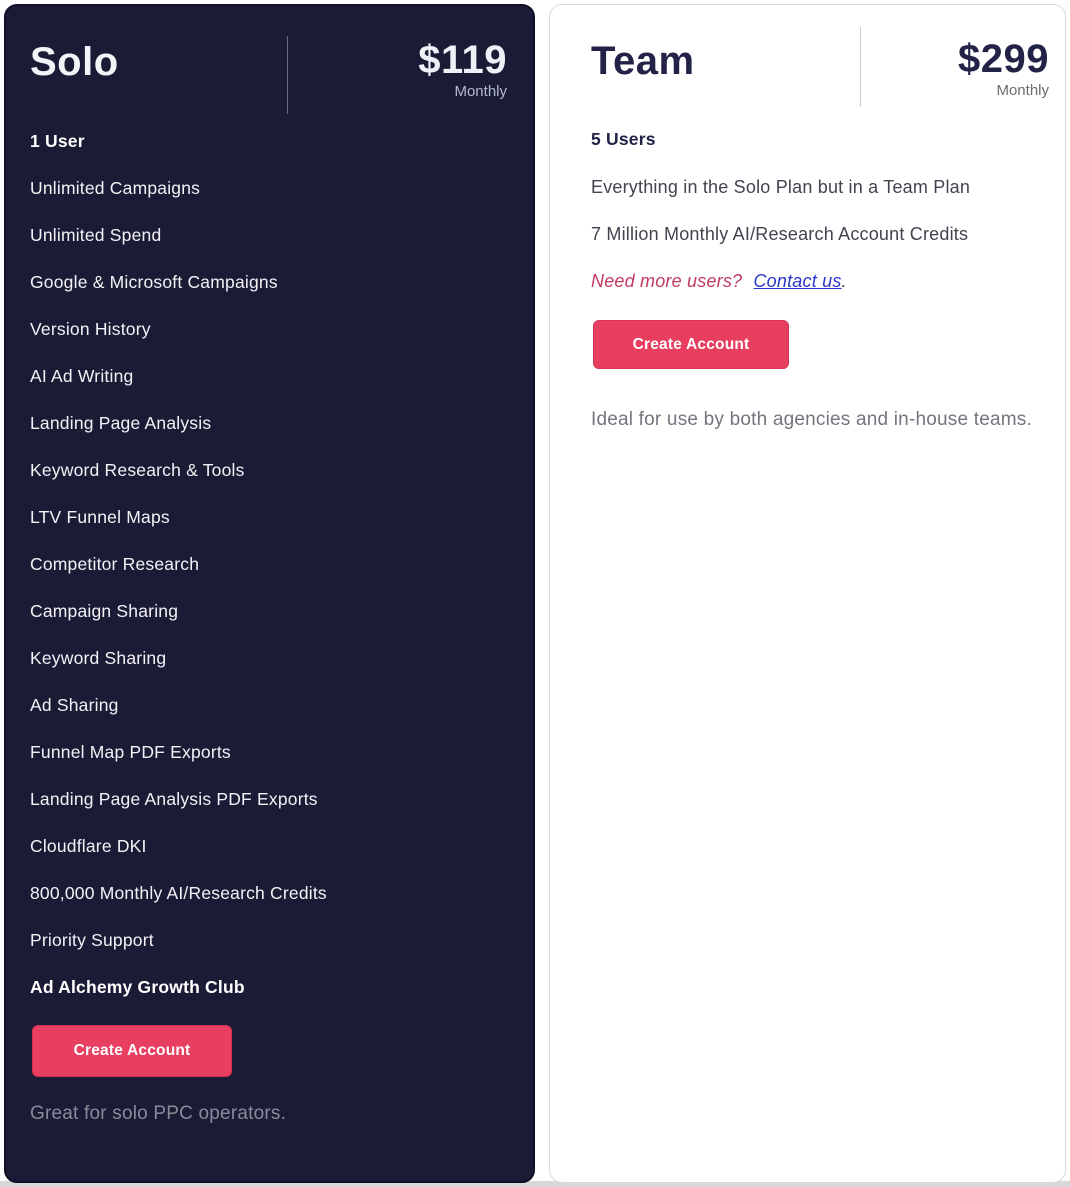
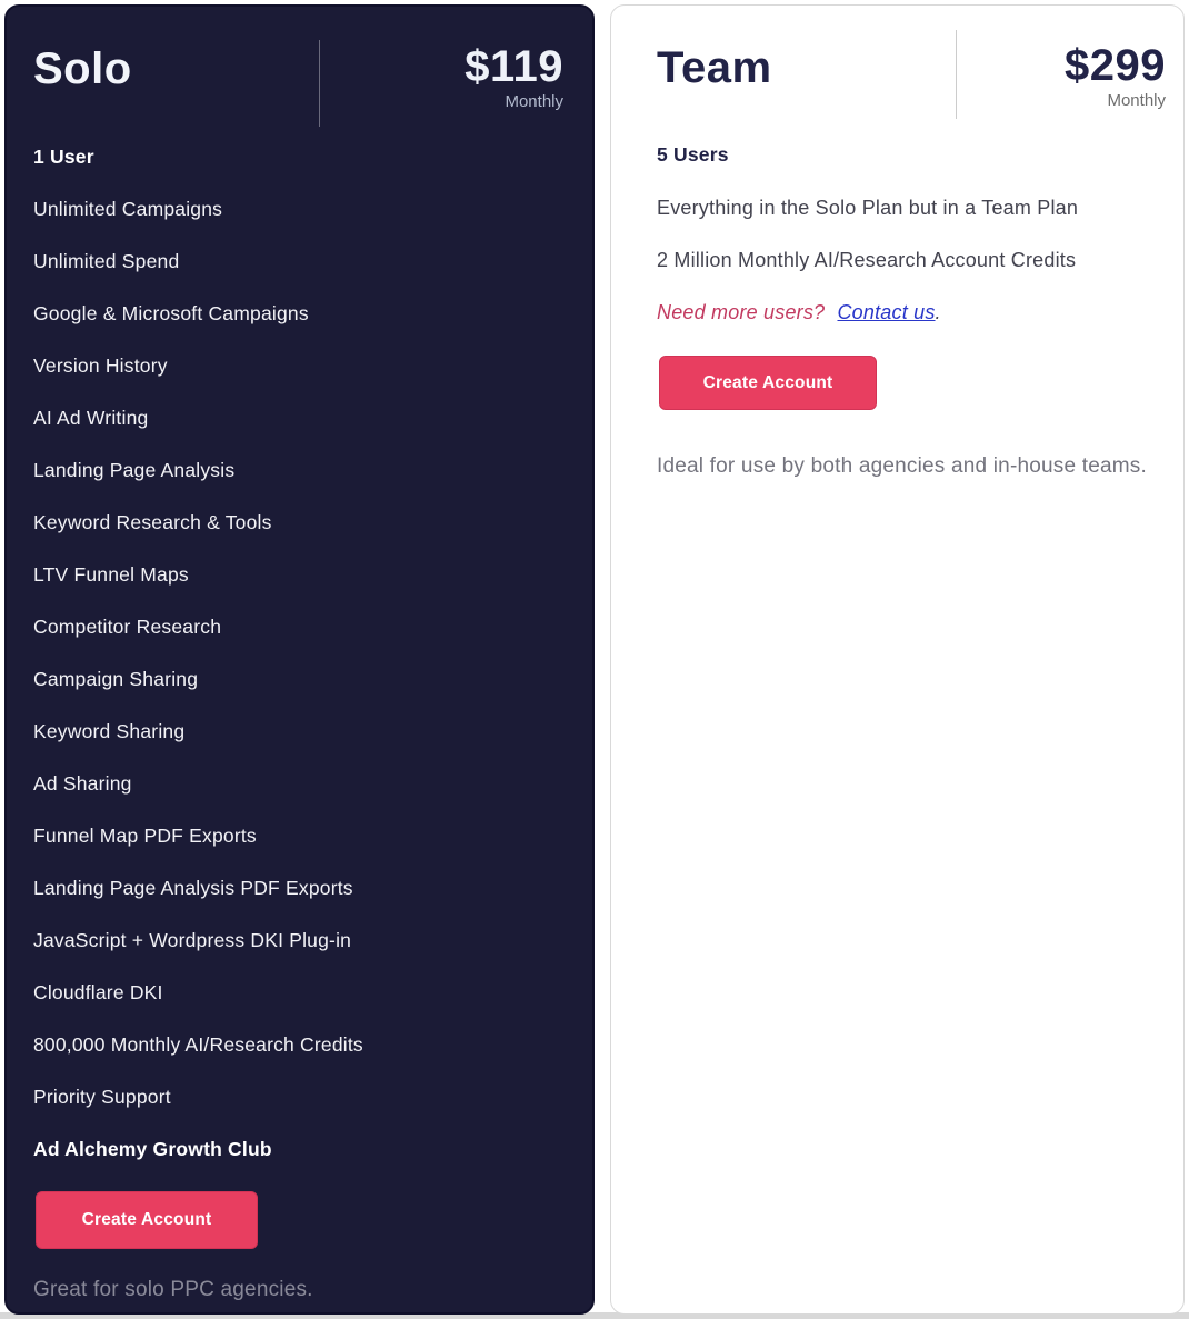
  Solo
  $119
  Monthly
  1 User
  Unlimited Campaigns
  Unlimited Spend
  Google & Microsoft Campaigns
  Version History
  AI Ad Writing
  Landing Page Analysis
  Keyword Research & Tools
  LTV Funnel Maps
  Competitor Research
  Campaign Sharing
  Keyword Sharing
  Ad Sharing
  Funnel Map PDF Exports
  Landing Page Analysis PDF Exports
+ JavaScript + Wordpress DKI Plug-in
  Cloudflare DKI
  800,000 Monthly AI/Research Credits
  Priority Support
  Ad Alchemy Growth Club
  Create Account
- Great for solo PPC operators.
+ Great for solo PPC agencies.
  Team
  $299
  Monthly
  5 Users
  Everything in the Solo Plan but in a Team Plan
- 7 Million Monthly AI/Research Account Credits
+ 2 Million Monthly AI/Research Account Credits
  Need more users? Contact us.
  Create Account
  Ideal for use by both agencies and in-house teams.
